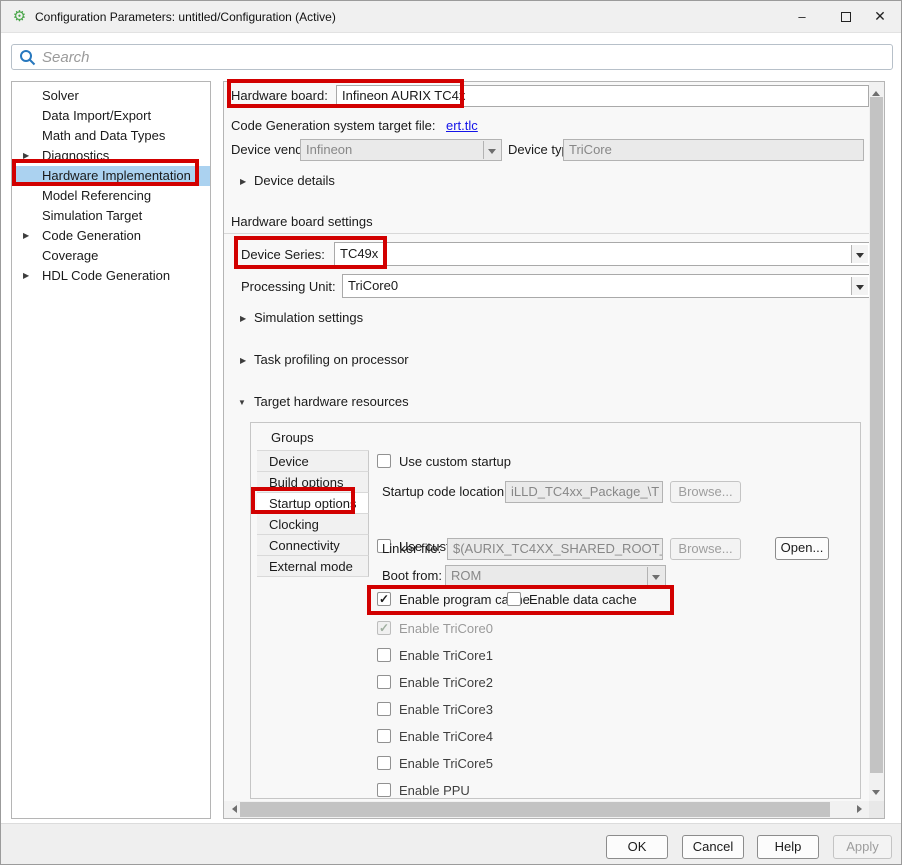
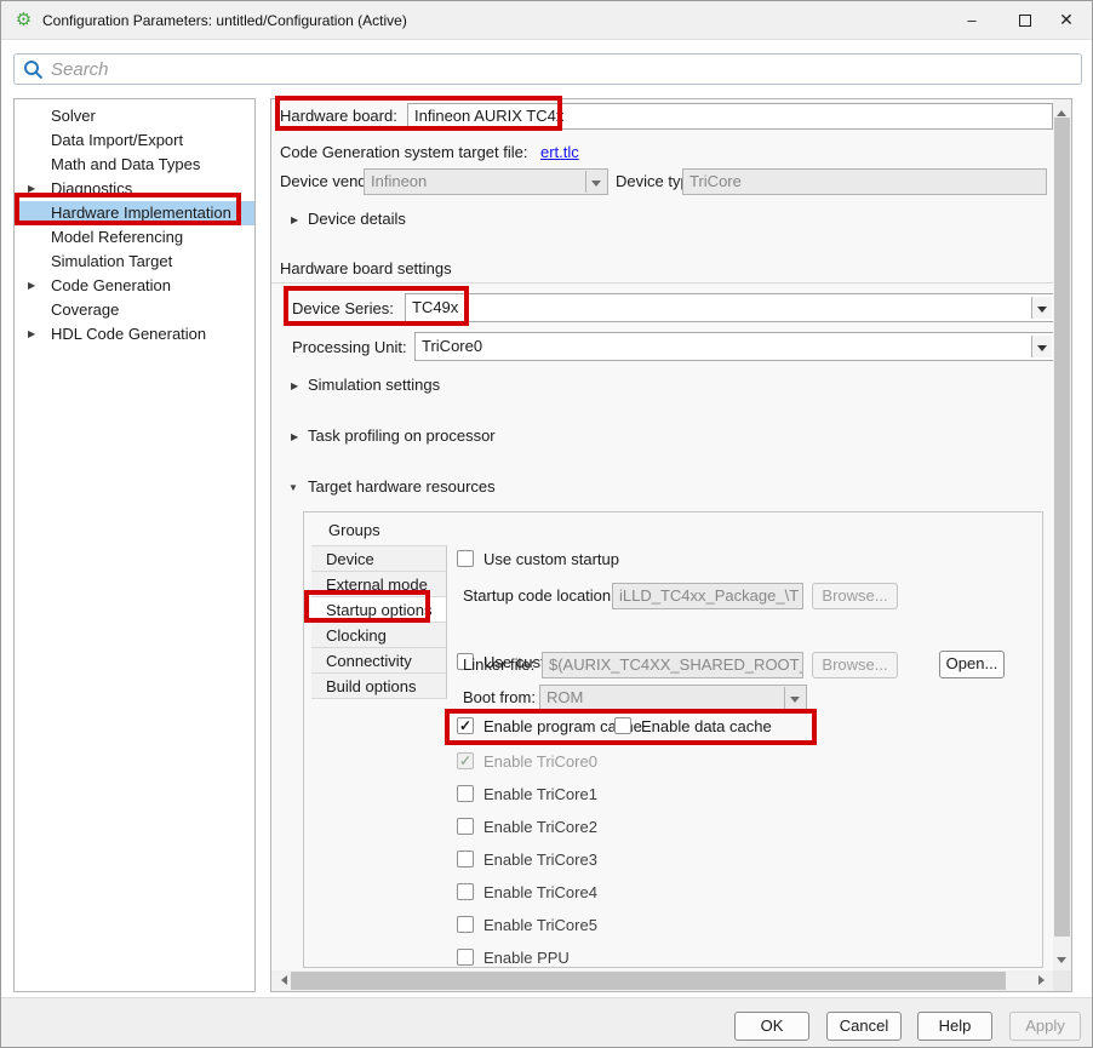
  ⚙
  Configuration Parameters: untitled/Configuration (Active)
  –
  ✕
  Search
  Solver
  Data Import/Export
  Math and Data Types
  ▶
  Diagnostics
  Hardware Implementation
  Model Referencing
  Simulation Target
  ▶
  Code Generation
  Coverage
  ▶
  HDL Code Generation
  Hardware board:
  Infineon AURIX TC4x
  Code Generation system target file:
  ert.tlc
  Device vend
  Infineon
  Device ty
  TriCore
  ▶
  Device details
  Hardware board settings
  Device Series:
  TC49x
  Processing Unit:
  TriCore0
  ▶
  Simulation settings
  ▶
  Task profiling on processor
  ▼
  Target hardware resources
  Groups
  Device
- Build options
+ External mode
  Startup options
  Clocking
  Connectivity
- External mode
+ Build options
  Use custom startup
  Startup code location
  iLLD_TC4xx_Package_\T
  Browse...
  Linker file:
  $(AURIX_TC4XX_SHARED_ROOT
  Browse...
  Open...
  Boot from:
  ROM
  Enable program cae
  Enable data cache
  Enable TriCore0
  Enable TriCore1
  Enable TriCore2
  Enable TriCore3
  Enable TriCore4
  Enable TriCore5
  Enable PPU
  OK
  Cancel
  Help
  Apply
